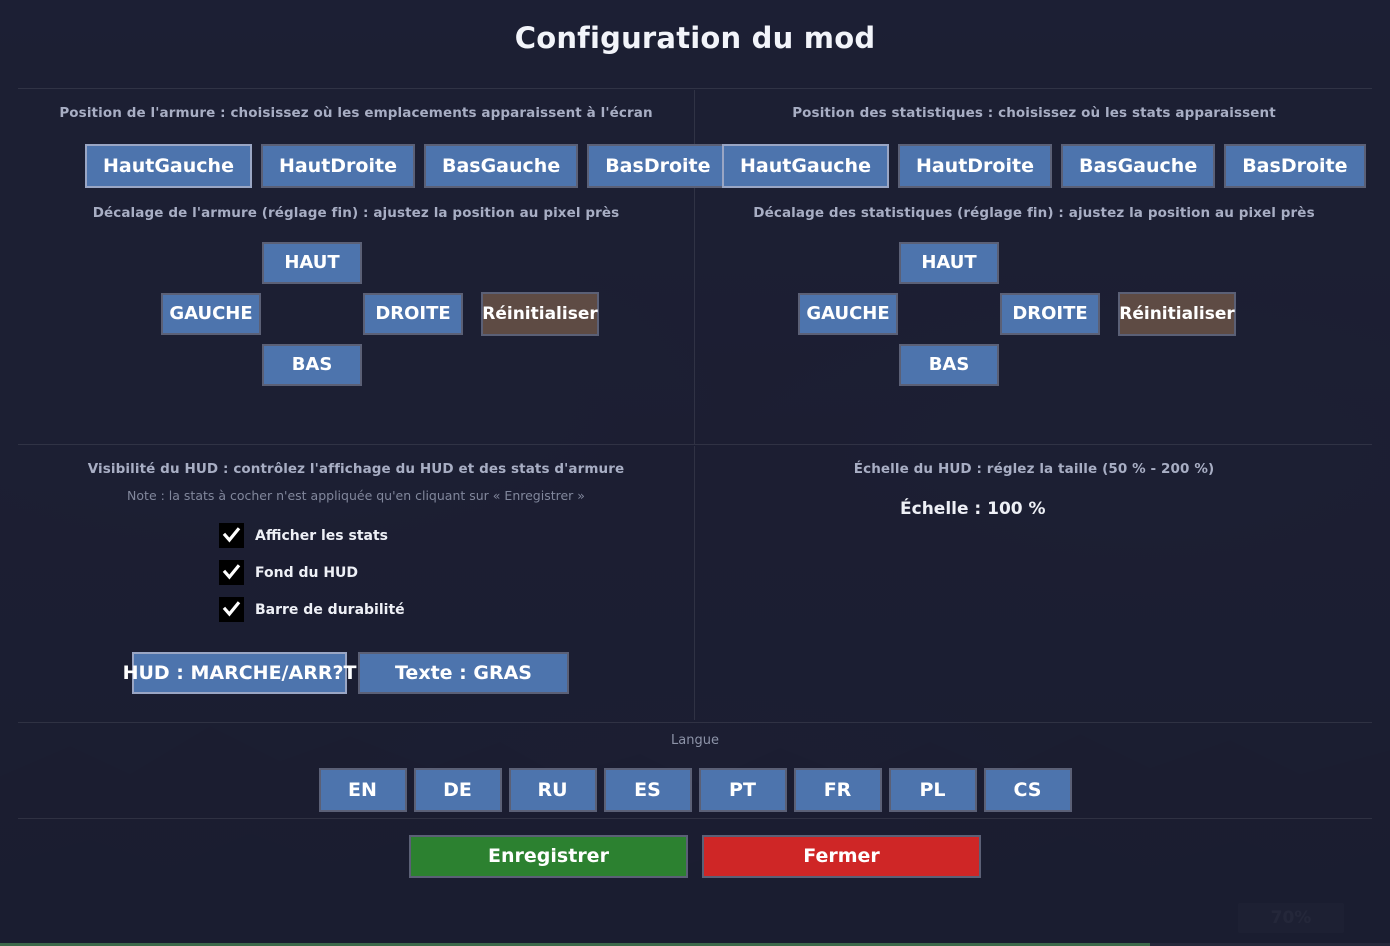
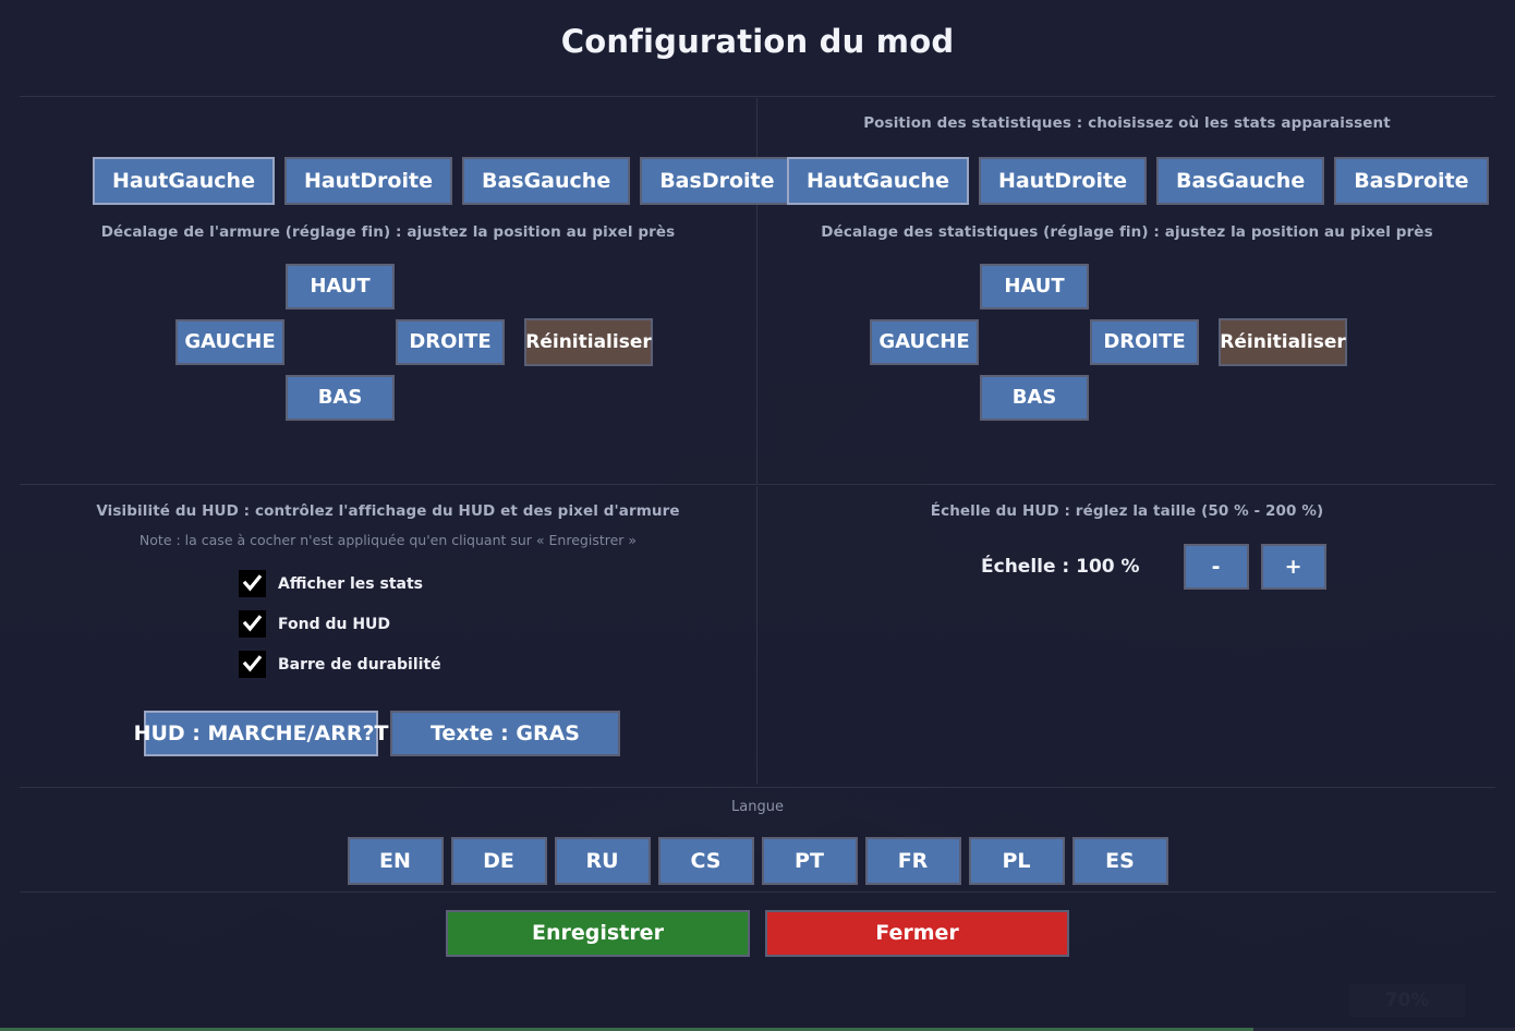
  Configuration du mod
- Position de l'armure : choisissez où les emplacements apparaissent à l'écran
  HautGauche
  HautDroite
  BasGauche
  BasDroite
  Décalage de l'armure (réglage fin) : ajustez la position au pixel près
  HAUT
  GAUCHE
  DROITE
  BAS
  Réinitialiser
  Position des statistiques : choisissez où les stats apparaissent
  HautGauche
  HautDroite
  BasGauche
  BasDroite
  Décalage des statistiques (réglage fin) : ajustez la position au pixel près
  HAUT
  GAUCHE
  DROITE
  BAS
  Réinitialiser
- Visibilité du HUD : contrôlez l'affichage du HUD et des stats d'armure
+ Visibilité du HUD : contrôlez l'affichage du HUD et des pixel d'armure
- Note : la stats à cocher n'est appliquée qu'en cliquant sur « Enregistrer »
+ Note : la case à cocher n'est appliquée qu'en cliquant sur « Enregistrer »
  Afficher les stats
  Fond du HUD
  Barre de durabilité
  HUD : MARCHE/ARR?T
  Texte : GRAS
  Échelle du HUD : réglez la taille (50 % - 200 %)
  Échelle : 100 %
+ -
+ +
  Langue
  EN
  DE
  RU
- ES
+ CS
  PT
  FR
  PL
- CS
+ ES
  Enregistrer
  Fermer
